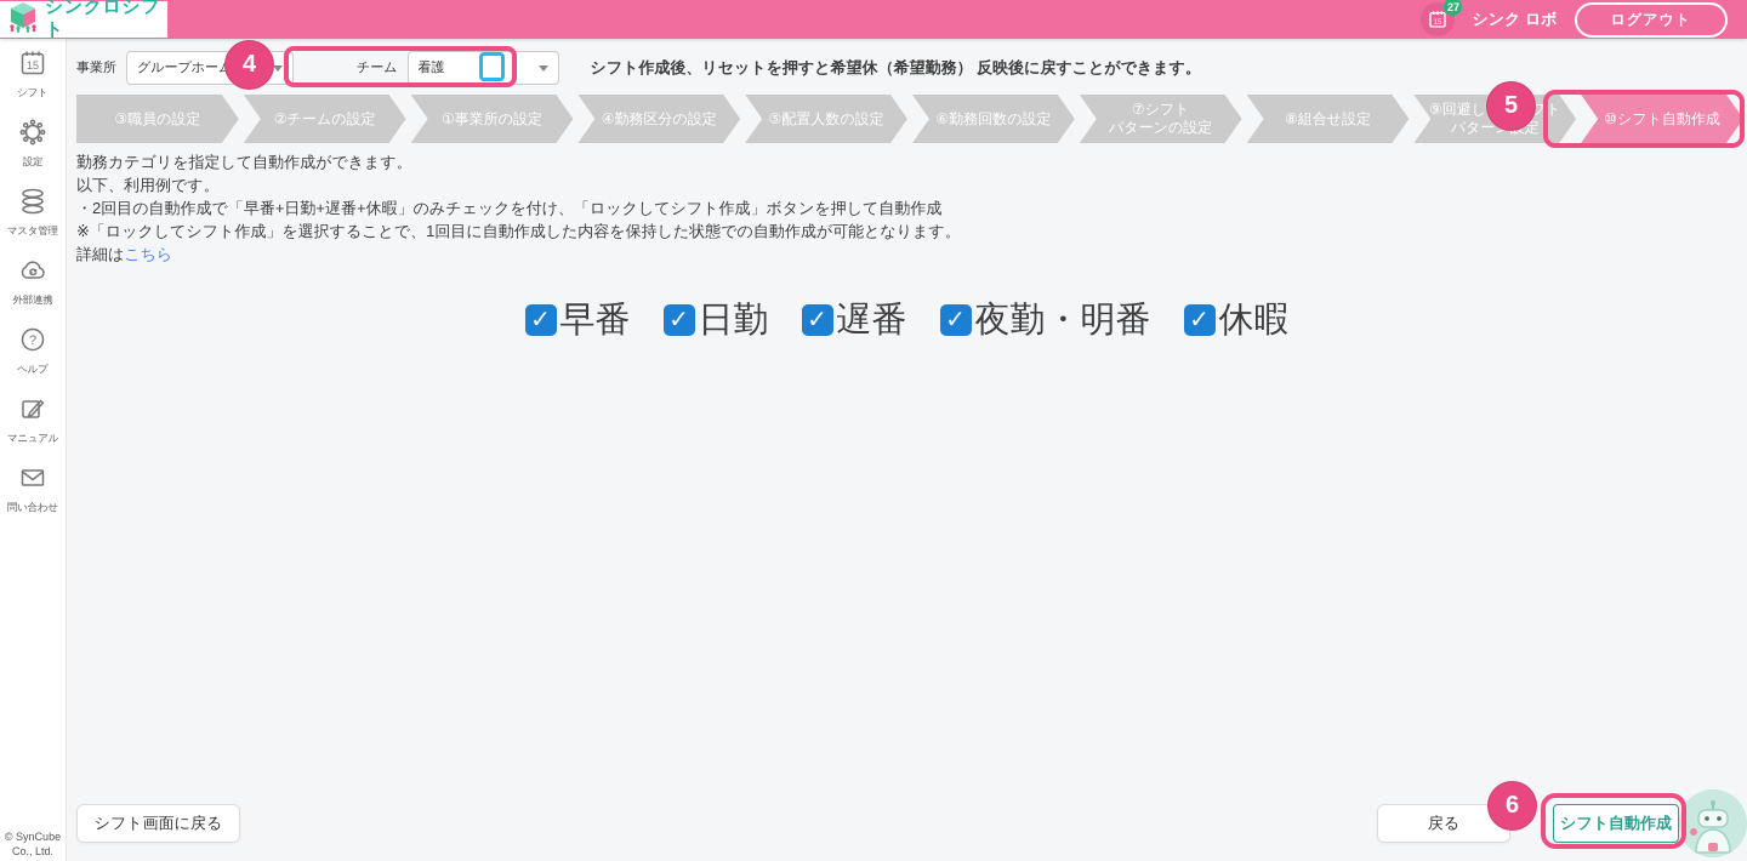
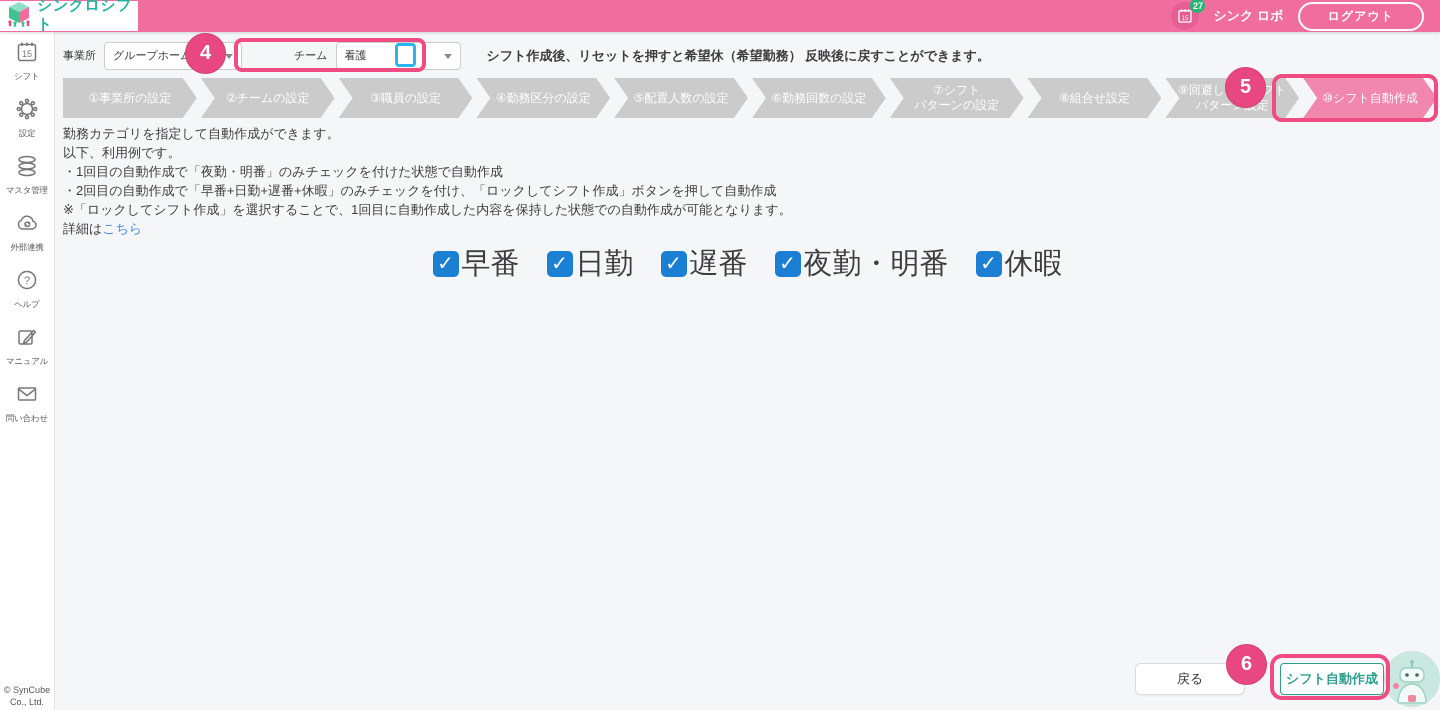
  シンクロシフト
  27
  シンク ロボ
  ログアウト
  15
  シフト
  設定
  マスタ管理
  外部連携
  ?
  ヘルプ
  マニュアル
  問い合わせ
  © SynCube Co., Ltd.
  事業所
  チーム
  看護
  シフト作成後、リセットを押すと希望休（希望勤務） 反映後に戻すことができます。
- ③職員の設定
+ ①事業所の設定
  ②チームの設定
- ①事業所の設定
+ ③職員の設定
  ④勤務区分の設定
  ⑤配置人数の設定
  ⑥勤務回数の設定
  ⑦シフト
  パターンの設定
  ⑧組合せ設定
  ⑩シフト自動作成
  勤務カテゴリを指定して自動作成ができます。
  以下、利用例です。
+ ・1回目の自動作成で「夜勤・明番」のみチェックを付けた状態で自動作成
  ・2回目の自動作成で「早番+日勤+遅番+休暇」のみチェックを付け、「ロックしてシフト作成」ボタンを押して自動作成
  ※「ロックしてシフト作成」を選択することで、1回目に自動作成した内容を保持した状態での自動作成が可能となります。
  詳細はこちら
  早番
  日勤
  遅番
  夜勤・明番
  休暇
- シフト画面に戻る
  戻る
  シフト自動作成
  4
  5
  6
